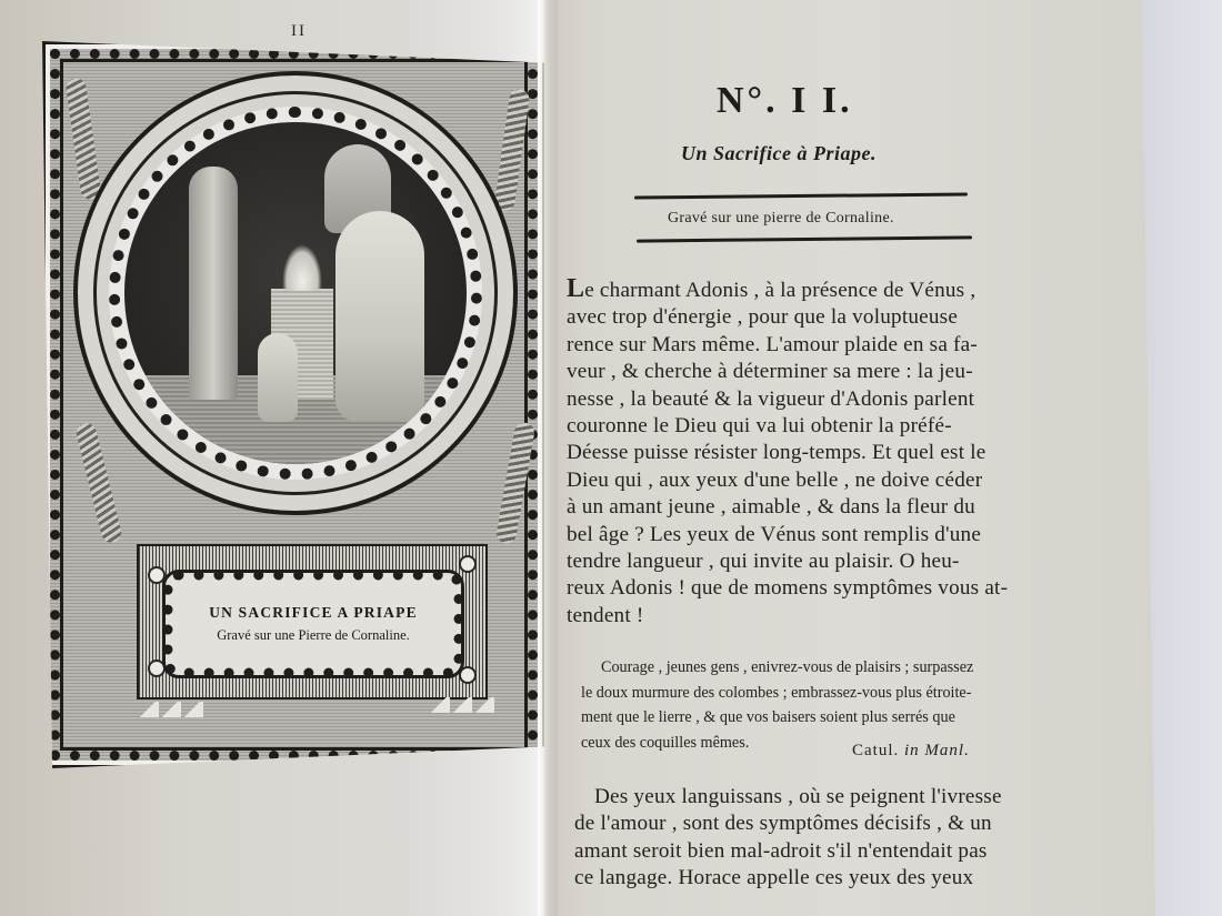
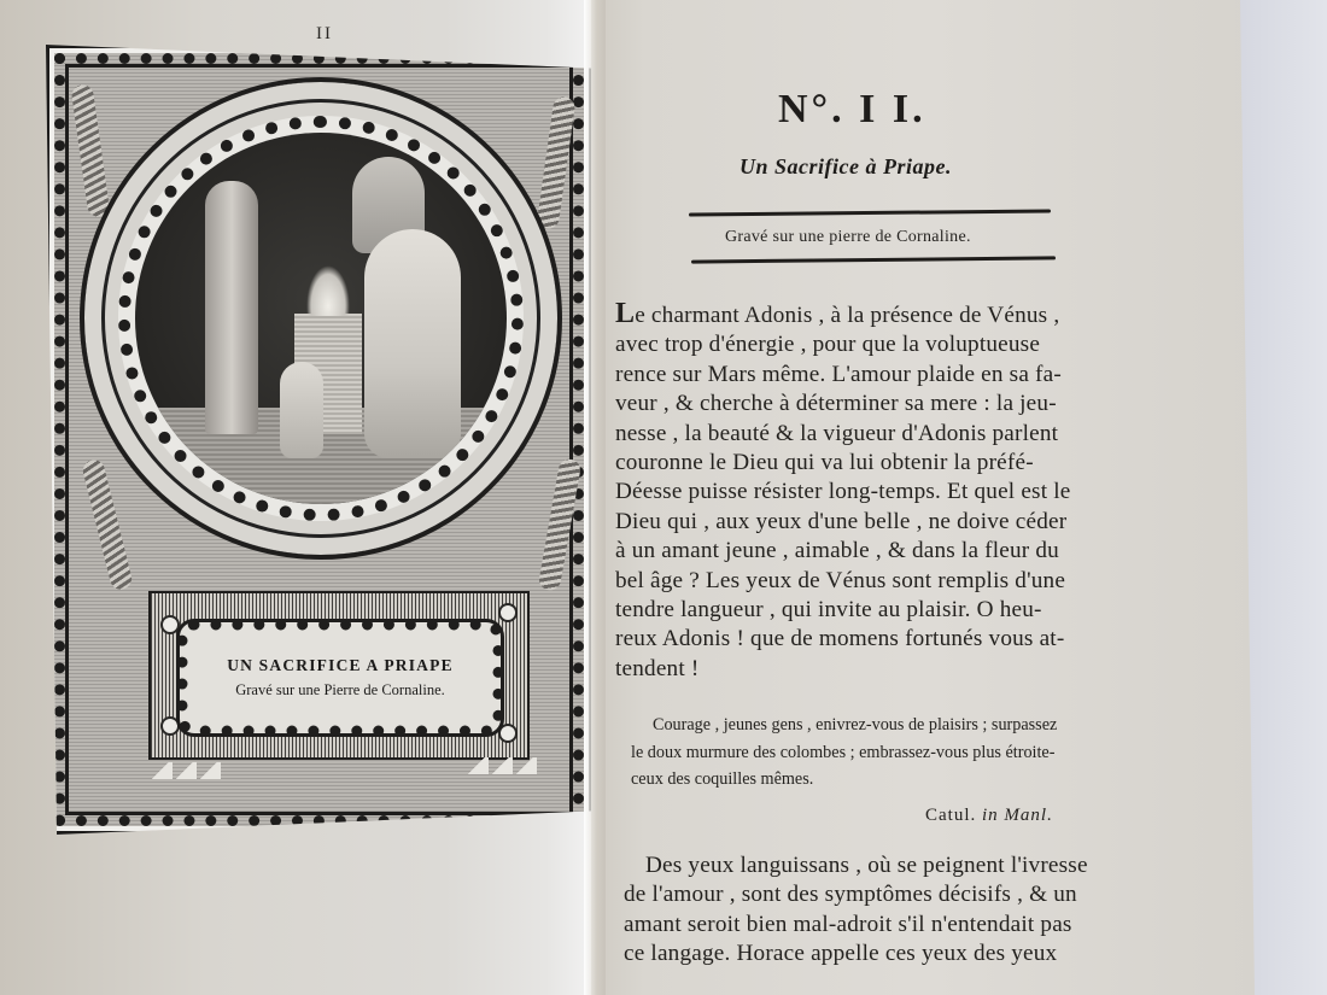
  II
  UN SACRIFICE A PRIAPE
  Gravé sur une Pierre de Cornaline.
  N°. I I.
  Un Sacrifice à Priape.
  Gravé sur une pierre de Cornaline.
  Le charmant Adonis , à la présence de Vénus ,
  avec trop d'énergie , pour que la voluptueuse
  rence sur Mars même. L'amour plaide en sa fa-
  veur , & cherche à déterminer sa mere : la jeu-
  nesse , la beauté & la vigueur d'Adonis parlent
  couronne le Dieu qui va lui obtenir la préfé-
  Déesse puisse résister long-temps. Et quel est le
  Dieu qui , aux yeux d'une belle , ne doive céder
  à un amant jeune , aimable , & dans la fleur du
  bel âge ? Les yeux de Vénus sont remplis d'une
  tendre langueur , qui invite au plaisir. O heu-
- reux Adonis ! que de momens symptômes vous at-
+ reux Adonis ! que de momens fortunés vous at-
  tendent !
  Courage , jeunes gens , enivrez-vous de plaisirs ; surpassez
  le doux murmure des colombes ; embrassez-vous plus étroite-
- ment que le lierre , & que vos baisers soient plus serrés que
  ceux des coquilles mêmes.
  Catul. in Manl.
  Des yeux languissans , où se peignent l'ivresse
  de l'amour , sont des symptômes décisifs , & un
  amant seroit bien mal-adroit s'il n'entendait pas
  ce langage. Horace appelle ces yeux des yeux
